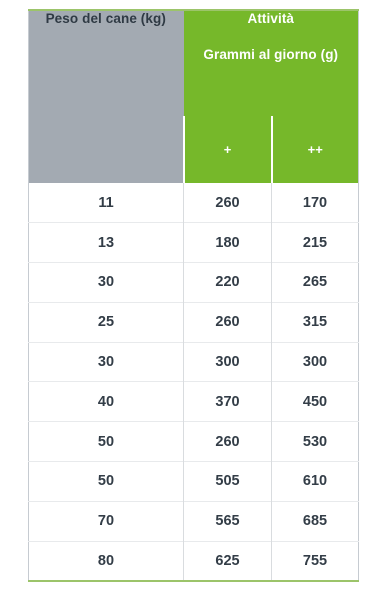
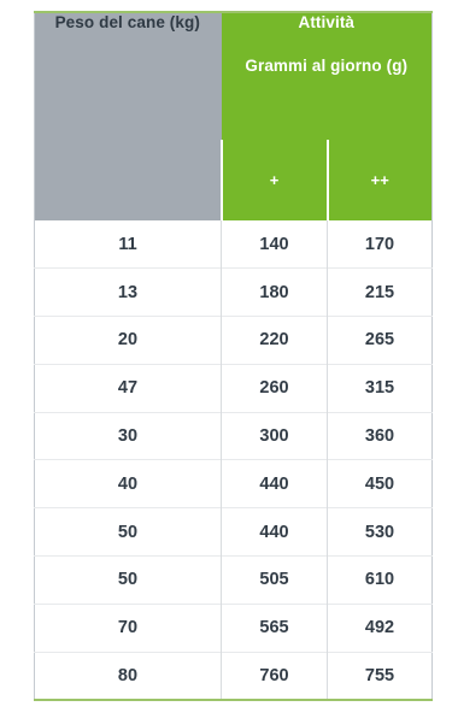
  Peso del cane (kg)	Attività Grammi al giorno (g)
  +	++
- 11	260	170
+ 11	140	170
  13	180	215
- 30	220	265
+ 20	220	265
- 25	260	315
+ 47	260	315
- 30	300	300
+ 30	300	360
- 40	370	450
+ 40	440	450
- 50	260	530
+ 50	440	530
  50	505	610
- 70	565	685
+ 70	565	492
- 80	625	755
+ 80	760	755
